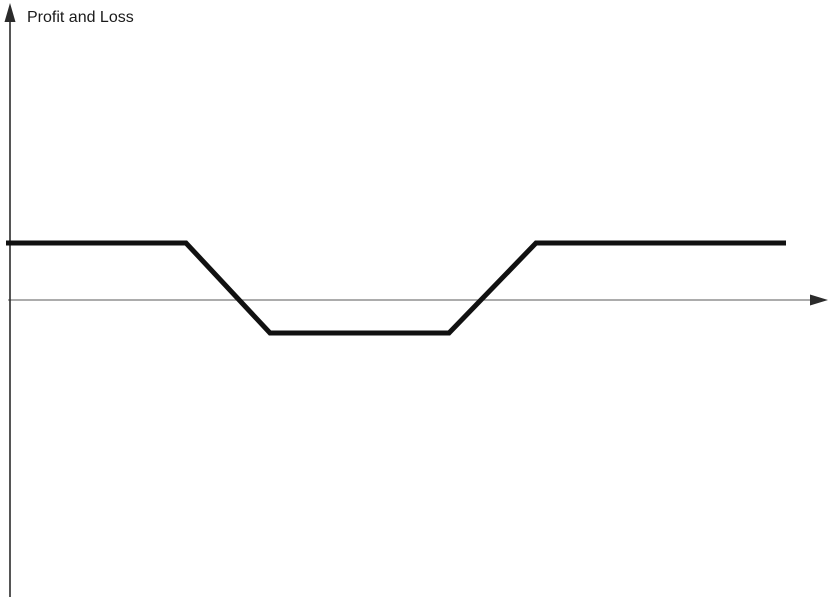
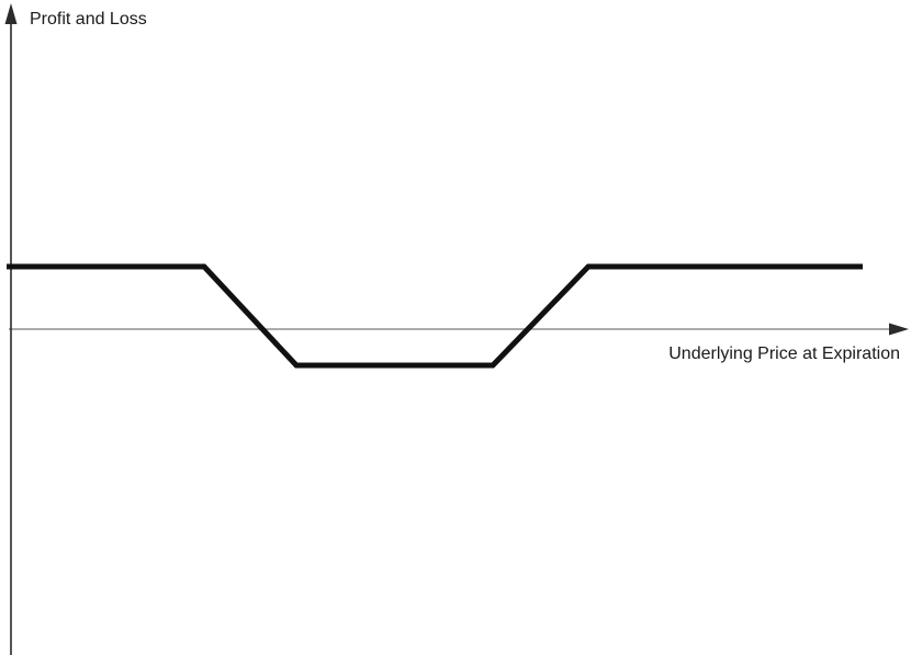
  Profit and Loss
+ Underlying Price at Expiration
